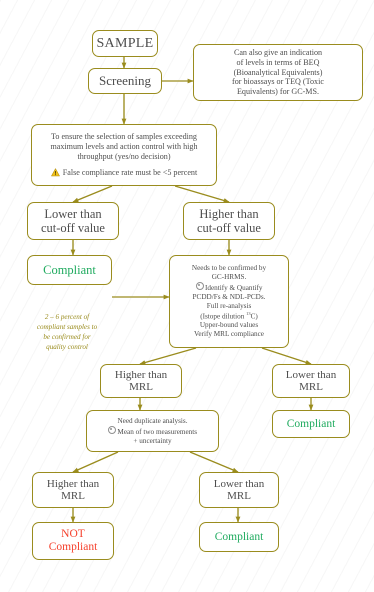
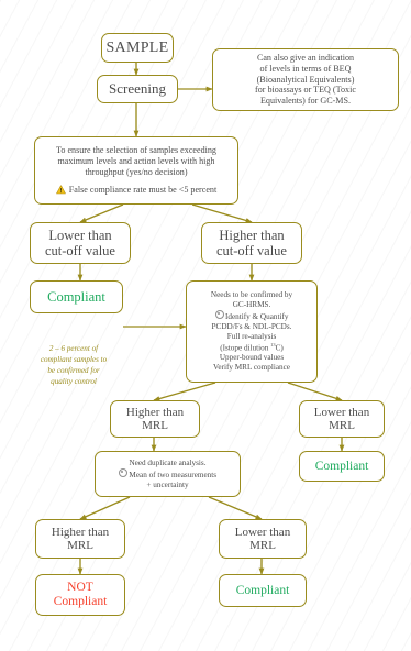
  SAMPLE
  Screening
  Can also give an indication
  of levels in terms of BEQ
  (Bioanalytical Equivalents)
  for bioassays or TEQ (Toxic
  Equivalents) for GC-MS.
  To ensure the selection of samples exceeding
- maximum levels and action control with high
+ maximum levels and action levels with high
  throughput (yes/no decision)
  False compliance rate must be <5 percent
  Lower than
  cut-off value
  Higher than
  cut-off value
  Compliant
  2 – 6 percent of
  compliant samples to
  be confirmed for
  quality control
  Needs to be confirmed by
  GC-HRMS.
  Identify & Quantify
  PCDD/Fs & NDL-PCDs.
  Full re-analysis
  (Istope dilution C)
  Upper-bound values
  Verify MRL compliance
  Higher than
  MRL
  Lower than
  MRL
  Compliant
  Need duplicate analysis.
  Mean of two measurements
  + uncertainty
  Higher than
  MRL
  Lower than
  MRL
  NOT
  Compliant
  Compliant
